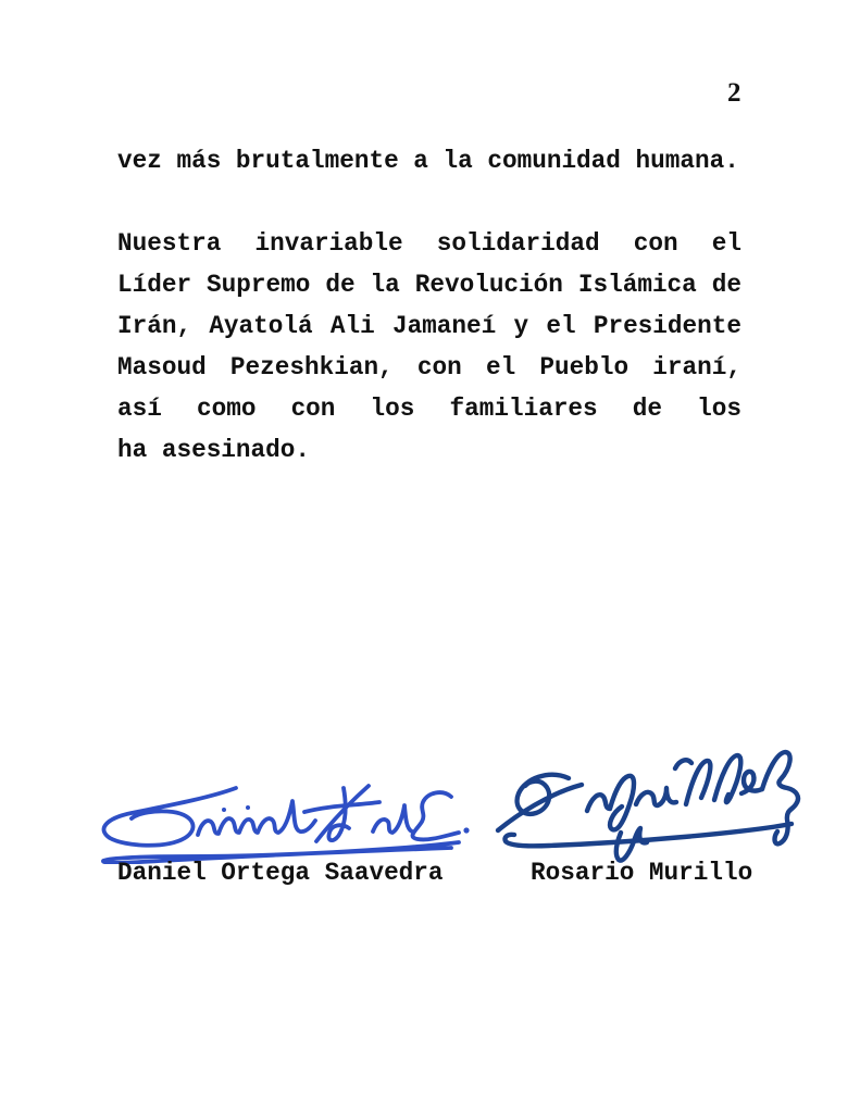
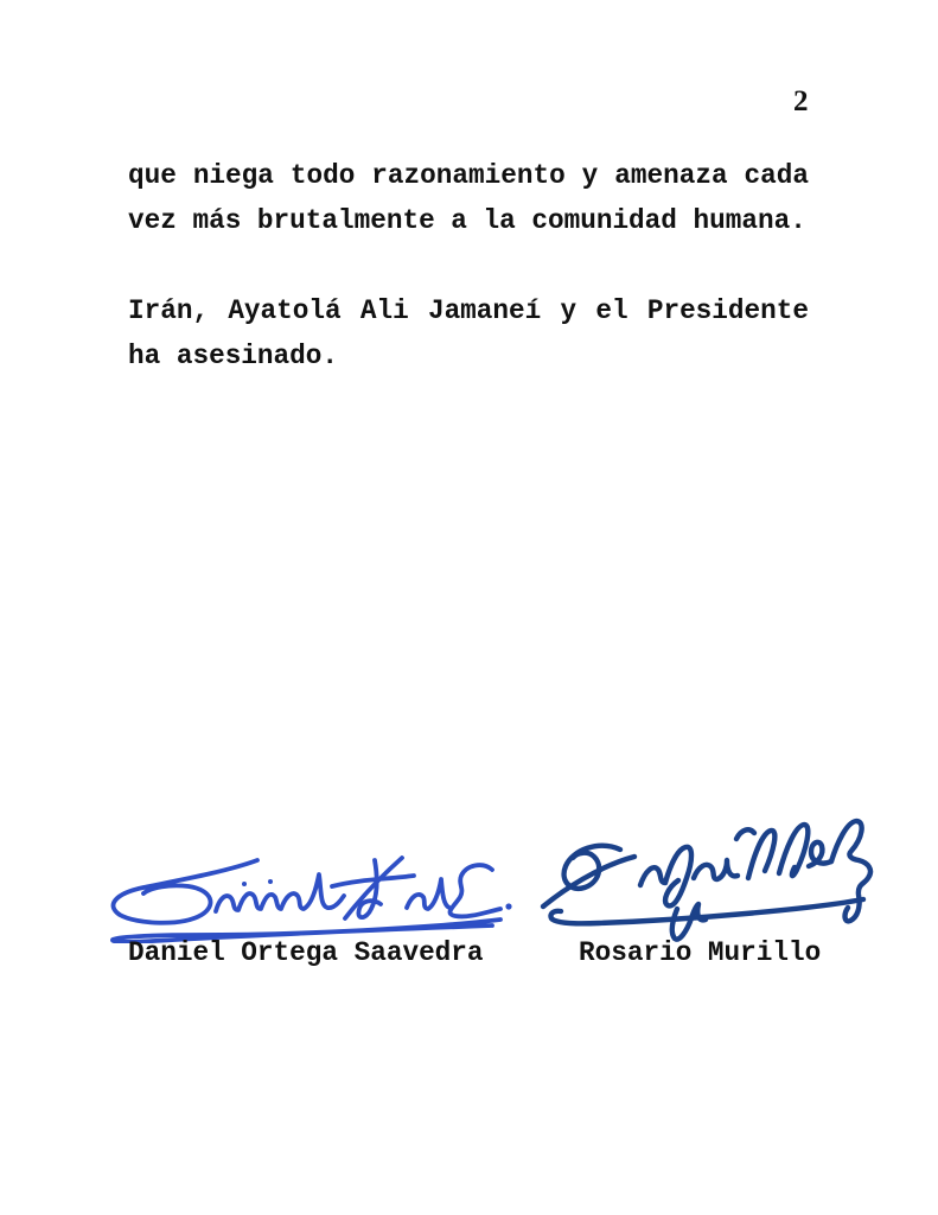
  2
+ que niega todo razonamiento y amenaza cada
  vez más brutalmente a la comunidad humana.
- Nuestra invariable solidaridad con el
- Líder Supremo de la Revolución Islámica de
  Irán, Ayatolá Ali Jamaneí y el Presidente
- Masoud Pezeshkian, con el Pueblo iraní,
- así como con los familiares de los
  ha asesinado.
  Daniel Ortega Saavedra
  Rosario Murillo
